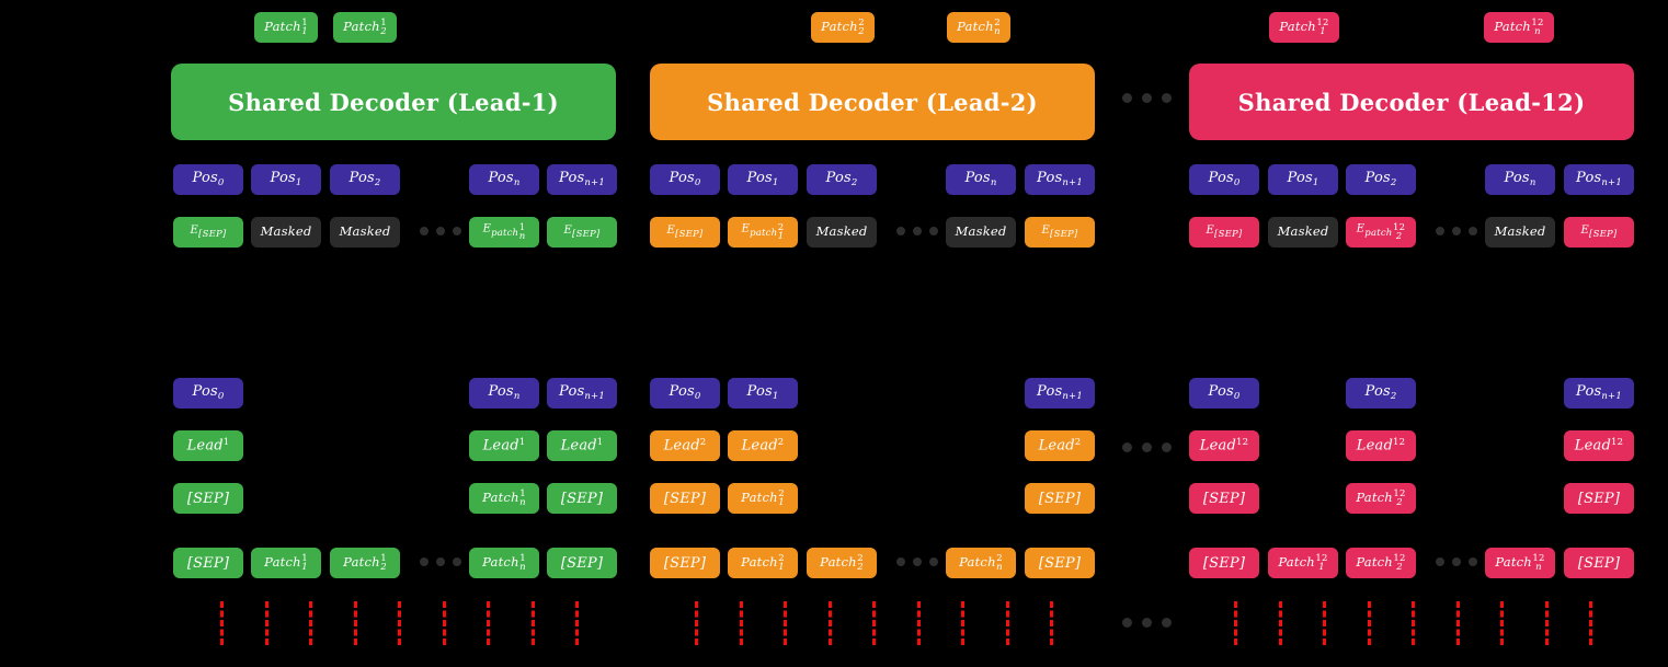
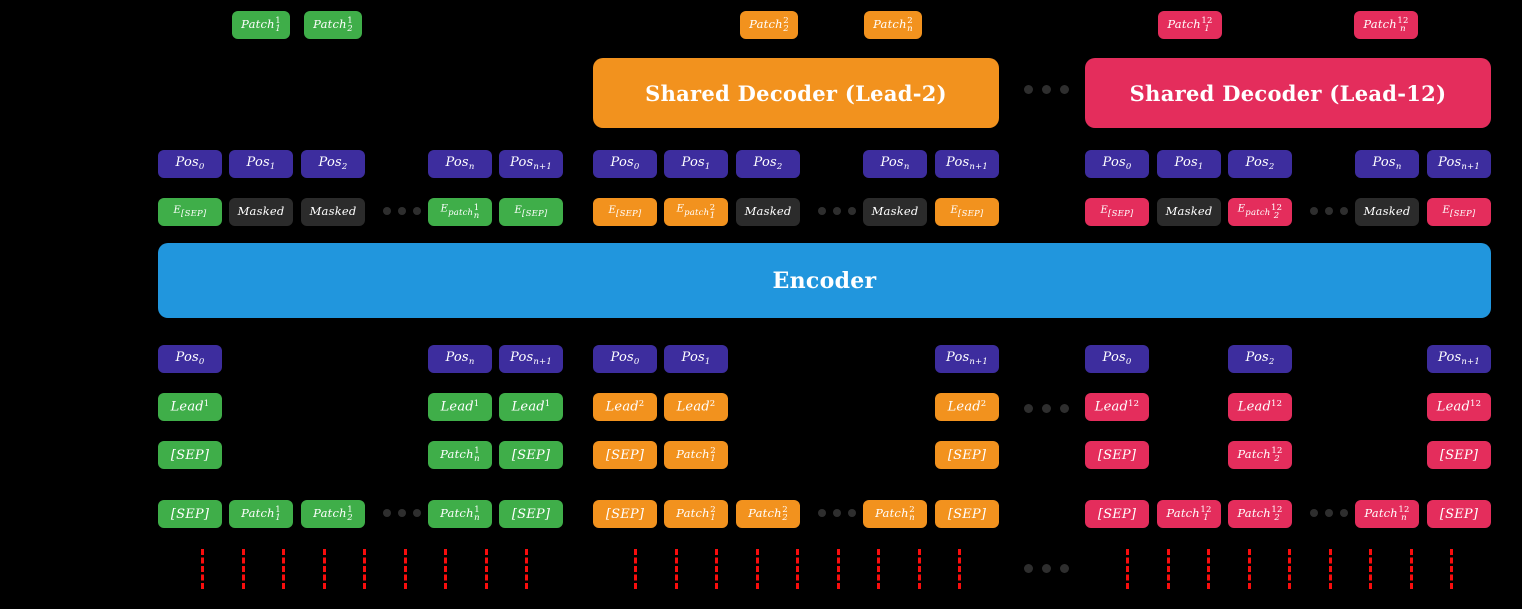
  Patch
  1
  1
  Patch
  1
  2
  Patch
  2
  2
  Patch
  2
  n
  Patch
  12
  1
  Patch
  12
  n
- Shared Decoder (Lead-1)
  Shared Decoder (Lead-2)
  Shared Decoder (Lead-12)
  Pos0
  Pos1
  Pos2
  Posn
  Posn+1
  Pos0
  Pos1
  Pos2
  Posn
  Posn+1
  Pos0
  Pos1
  Pos2
  Posn
  Posn+1
  E[SEP]
  Masked
  Masked
  Epatch
  1
  n
  E[SEP]
  E[SEP]
  Epatch
  2
  1
  Masked
  Masked
  E[SEP]
  E[SEP]
  Masked
  Epatch
  12
  2
  Masked
  E[SEP]
+ Encoder
  Pos0
  Posn
  Posn+1
  Pos0
  Pos1
  Posn+1
  Pos0
  Pos2
  Posn+1
  Lead1
  Lead1
  Lead1
  Lead2
  Lead2
  Lead2
  Lead12
  Lead12
  Lead12
  [SEP]
  Patch
  1
  n
  [SEP]
  [SEP]
  Patch
  2
  1
  [SEP]
  [SEP]
  Patch
  12
  2
  [SEP]
  [SEP]
  Patch
  1
  1
  Patch
  1
  2
  Patch
  1
  n
  [SEP]
  [SEP]
  Patch
  2
  1
  Patch
  2
  2
  Patch
  2
  n
  [SEP]
  [SEP]
  Patch
  12
  1
  Patch
  12
  2
  Patch
  12
  n
  [SEP]
